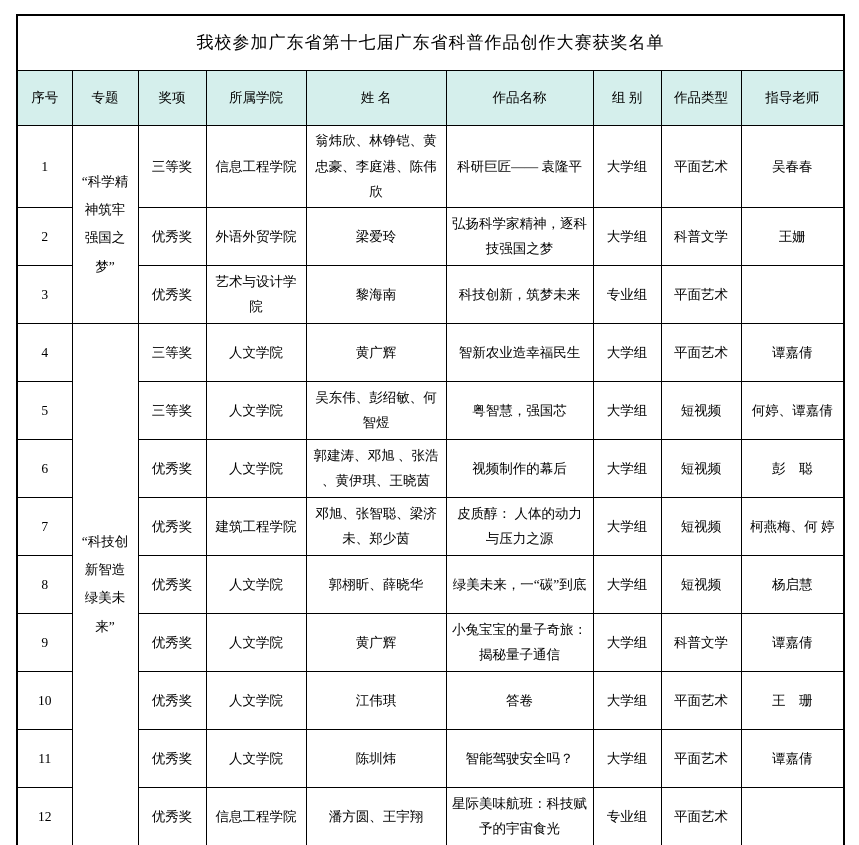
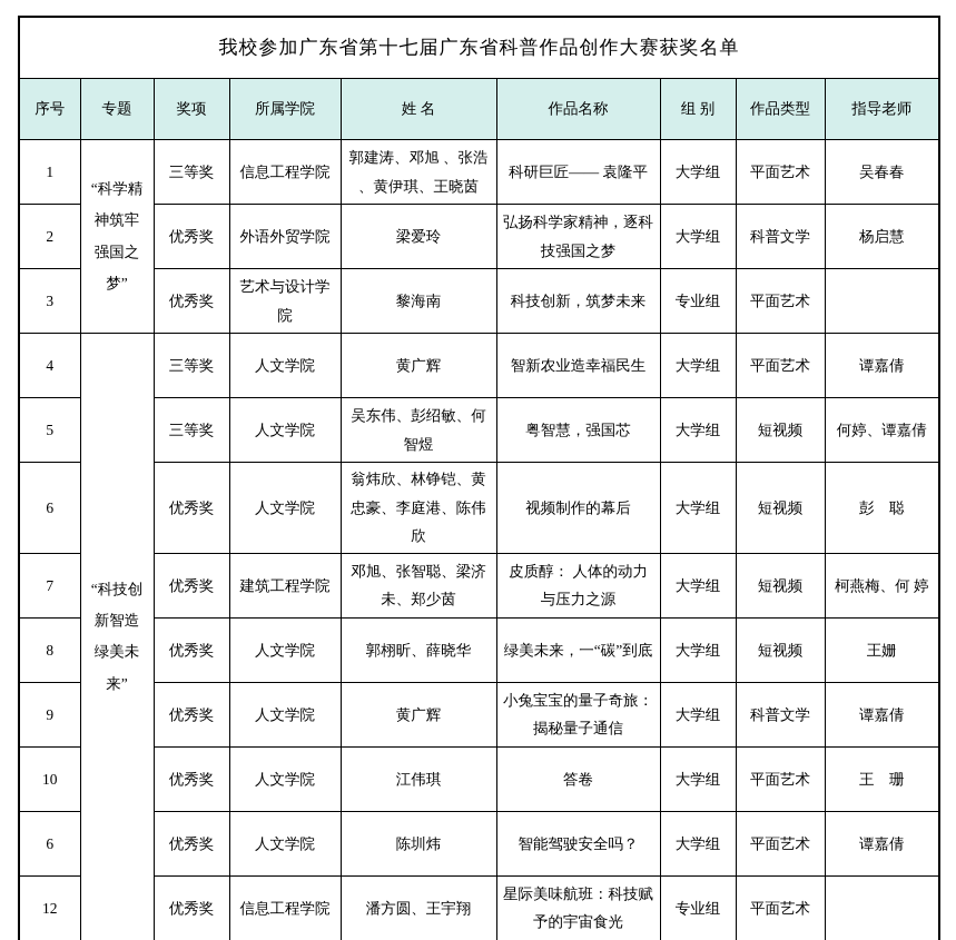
  我校参加广东省第十七届广东省科普作品创作大赛获奖名单
  序号	专题	奖项	所属学院	姓 名	作品名称	组 别	作品类型	指导老师
- 1	“科学精神筑牢强国之梦”	三等奖	信息工程学院	翁炜欣、林铮铠、黄忠豪、李庭港、陈伟欣	科研巨匠—— 袁隆平	大学组	平面艺术	吴春春
+ 1	“科学精神筑牢强国之梦”	三等奖	信息工程学院	郭建涛、邓旭 、张浩 、黄伊琪、王晓茵	科研巨匠—— 袁隆平	大学组	平面艺术	吴春春
- 2	优秀奖	外语外贸学院	梁爱玲	弘扬科学家精神，逐科技强国之梦	大学组	科普文学	王姗
+ 2	优秀奖	外语外贸学院	梁爱玲	弘扬科学家精神，逐科技强国之梦	大学组	科普文学	杨启慧
  3	优秀奖	艺术与设计学院	黎海南	科技创新，筑梦未来	专业组	平面艺术
  4	“科技创新智造绿美未来”	三等奖	人文学院	黄广辉	智新农业造幸福民生	大学组	平面艺术	谭嘉倩
  5	三等奖	人文学院	吴东伟、彭绍敏、何智煜	粤智慧，强国芯	大学组	短视频	何婷、谭嘉倩
- 6	优秀奖	人文学院	郭建涛、邓旭 、张浩 、黄伊琪、王晓茵	视频制作的幕后	大学组	短视频	彭 聪
+ 6	优秀奖	人文学院	翁炜欣、林铮铠、黄忠豪、李庭港、陈伟欣	视频制作的幕后	大学组	短视频	彭 聪
  7	优秀奖	建筑工程学院	邓旭、张智聪、梁济未、郑少茵	皮质醇： 人体的动力与压力之源	大学组	短视频	柯燕梅、何 婷
- 8	优秀奖	人文学院	郭栩昕、薛晓华	绿美未来，一“碳”到底	大学组	短视频	杨启慧
+ 8	优秀奖	人文学院	郭栩昕、薛晓华	绿美未来，一“碳”到底	大学组	短视频	王姗
  9	优秀奖	人文学院	黄广辉	小兔宝宝的量子奇旅：揭秘量子通信	大学组	科普文学	谭嘉倩
  10	优秀奖	人文学院	江伟琪	答卷	大学组	平面艺术	王 珊
- 11	优秀奖	人文学院	陈圳炜	智能驾驶安全吗？	大学组	平面艺术	谭嘉倩
+ 6	优秀奖	人文学院	陈圳炜	智能驾驶安全吗？	大学组	平面艺术	谭嘉倩
  12	优秀奖	信息工程学院	潘方圆、王宇翔	星际美味航班：科技赋予的宇宙食光	专业组	平面艺术
